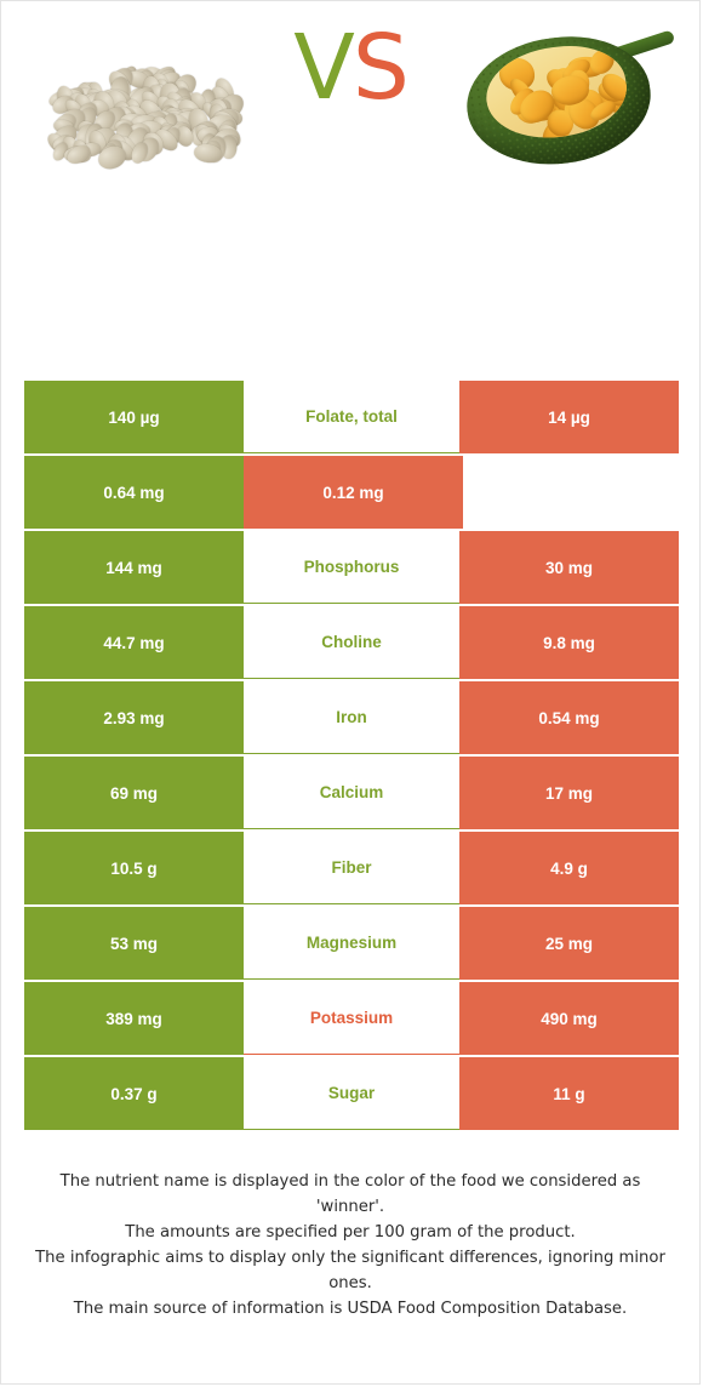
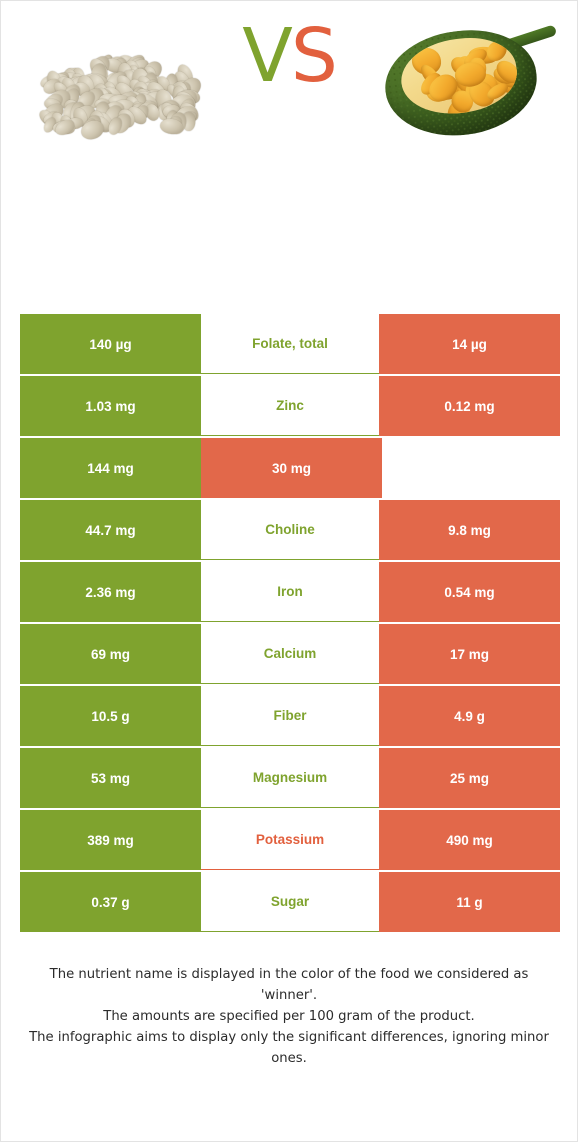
  VS
  140 µg
  Folate, total
  14 µg
- 0.64 mg
+ 1.03 mg
+ Zinc
  0.12 mg
  144 mg
- Phosphorus
  30 mg
  44.7 mg
  Choline
  9.8 mg
- 2.93 mg
+ 2.36 mg
  Iron
  0.54 mg
  69 mg
  Calcium
  17 mg
  10.5 g
  Fiber
  4.9 g
  53 mg
  Magnesium
  25 mg
  389 mg
  Potassium
  490 mg
  0.37 g
  Sugar
  11 g
  The nutrient name is displayed in the color of the food we considered as 'winner'.
  The amounts are specified per 100 gram of the product.
  The infographic aims to display only the significant differences, ignoring minor ones.
- The main source of information is USDA Food Composition Database.
